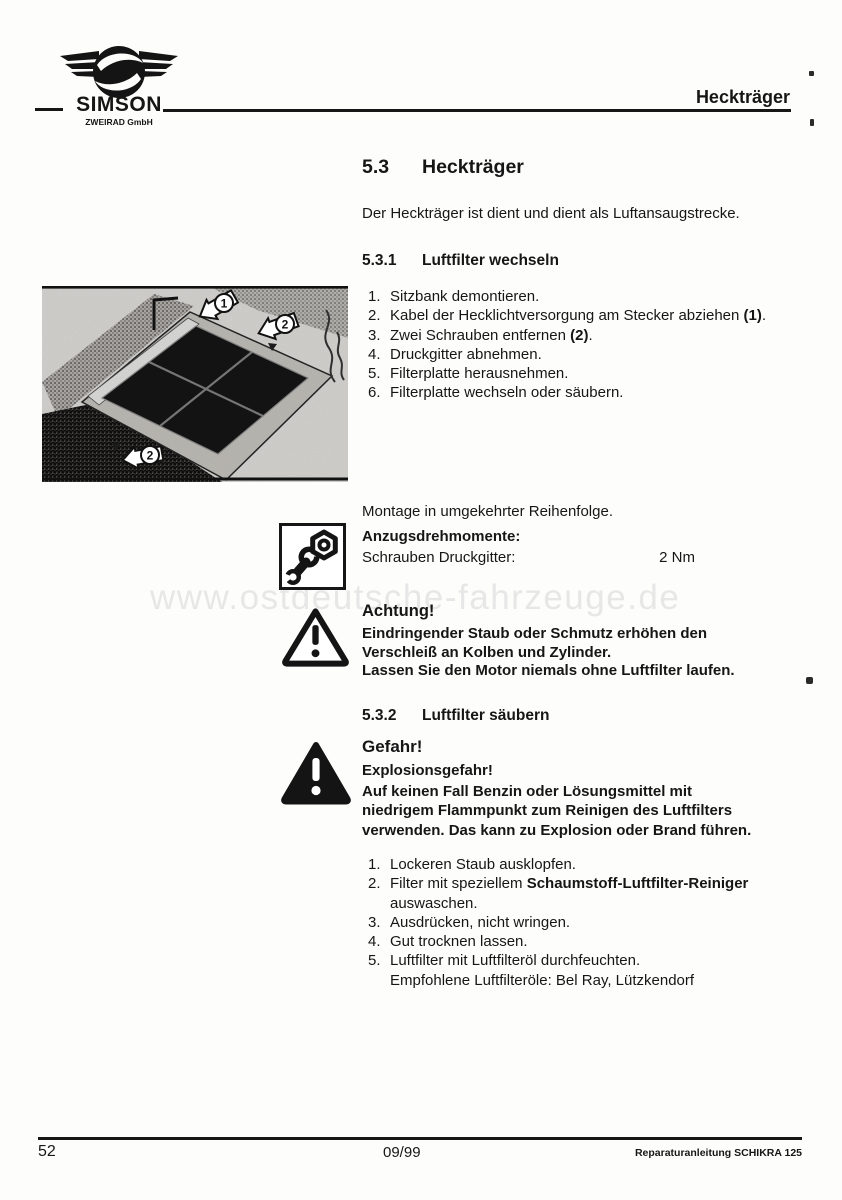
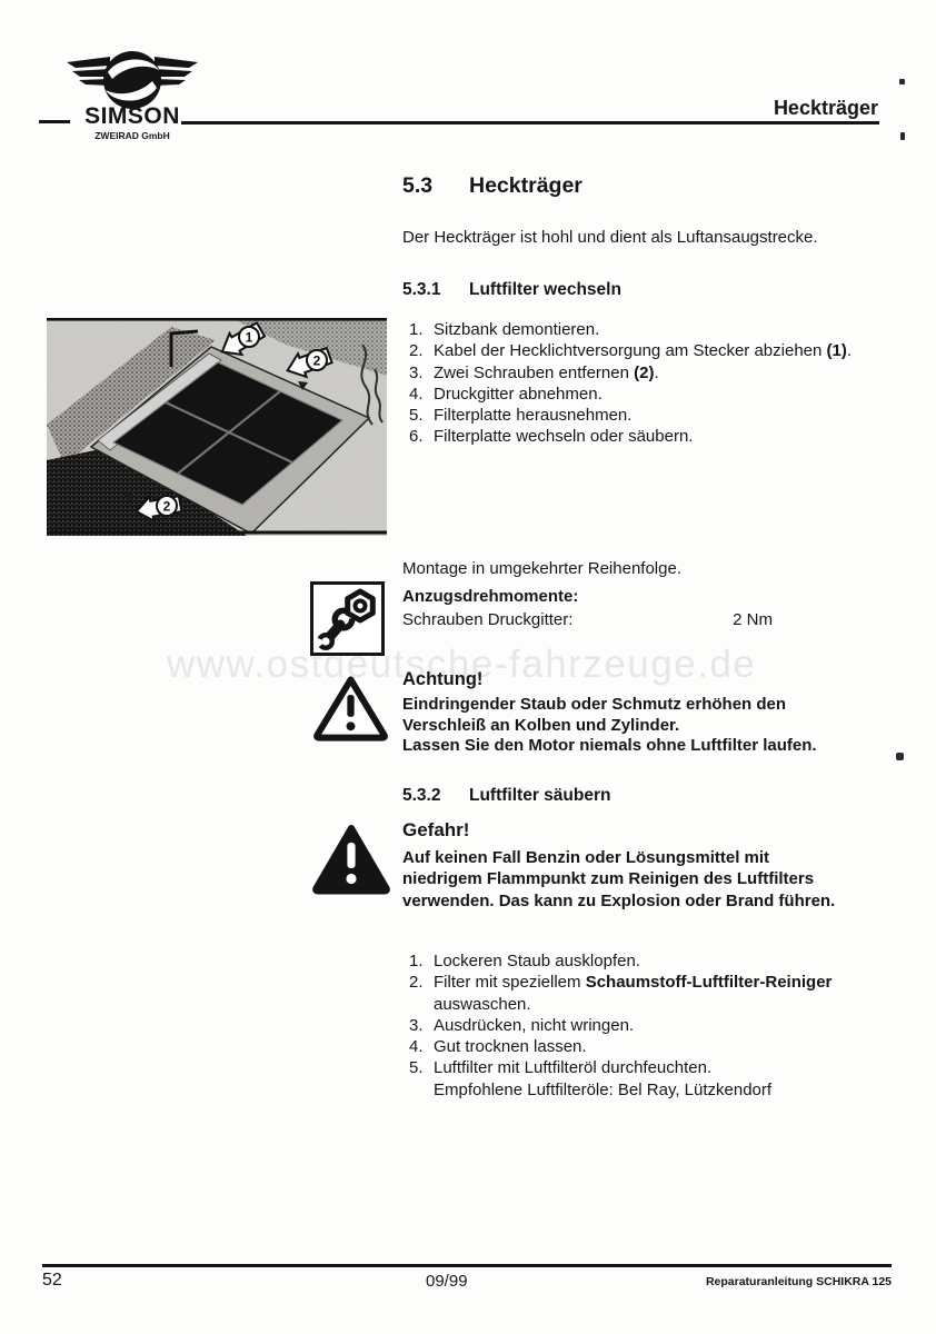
  SIMSON
  ZWEIRAD GmbH
  Heckträger
  5.3 Heckträger
- Der Heckträger ist dient und dient als Luftansaugstrecke.
+ Der Heckträger ist hohl und dient als Luftansaugstrecke.
  5.3.1 Luftfilter wechseln
  1.
  Sitzbank demontieren.
  2.
  Kabel der Hecklichtversorgung am Stecker abziehen (1).
  3.
  Zwei Schrauben entfernen (2).
  4.
  Druckgitter abnehmen.
  5.
  Filterplatte herausnehmen.
  6.
  Filterplatte wechseln oder säubern.
  1
  2
  2
  Montage in umgekehrter Reihenfolge.
  Anzugsdrehmomente:
  Schrauben Druckgitter:
  2 Nm
  www.ostdeutsche-fahrzeuge.de
  Achtung!
  Eindringender Staub oder Schmutz erhöhen den
  Verschleiß an Kolben und Zylinder.
  Lassen Sie den Motor niemals ohne Luftfilter laufen.
  5.3.2 Luftfilter säubern
  Gefahr!
- Explosionsgefahr!
  Auf keinen Fall Benzin oder Lösungsmittel mit
  niedrigem Flammpunkt zum Reinigen des Luftfilters
  verwenden. Das kann zu Explosion oder Brand führen.
  1.
  Lockeren Staub ausklopfen.
  2.
  Filter mit speziellem Schaumstoff-Luftfilter-Reiniger
  auswaschen.
  3.
  Ausdrücken, nicht wringen.
  4.
  Gut trocknen lassen.
  5.
  Luftfilter mit Luftfilteröl durchfeuchten.
  Empfohlene Luftfilteröle: Bel Ray, Lützkendorf
  52
  09/99
  Reparaturanleitung SCHIKRA 125
